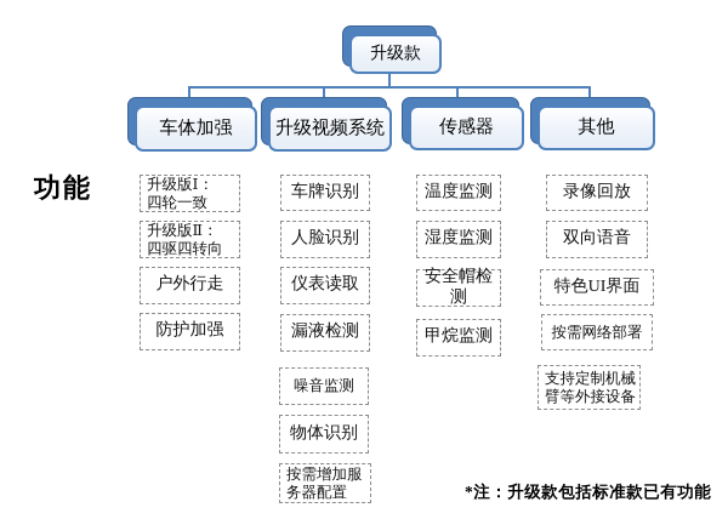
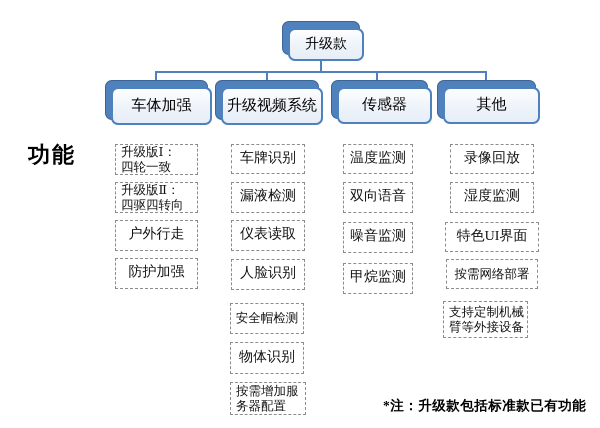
  功能
  升级款
  车体加强
  升级视频系统
  传感器
  其他
  升级版Ⅰ：
  四轮一致
  升级版Ⅱ：
  四驱四转向
  户外行走
  防护加强
  车牌识别
- 人脸识别
+ 漏液检测
  仪表读取
- 漏液检测
+ 人脸识别
- 噪音监测
+ 安全帽检测
  物体识别
  按需增加服
  务器配置
  温度监测
- 湿度监测
+ 双向语音
- 安全帽检测
+ 噪音监测
  甲烷监测
  录像回放
- 双向语音
+ 湿度监测
  特色UI界面
  按需网络部署
  支持定制机械
  臂等外接设备
  *注：升级款包括标准款已有功能
